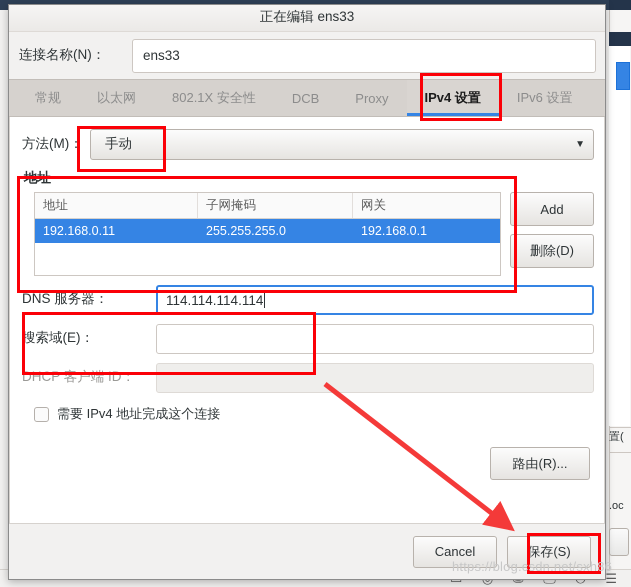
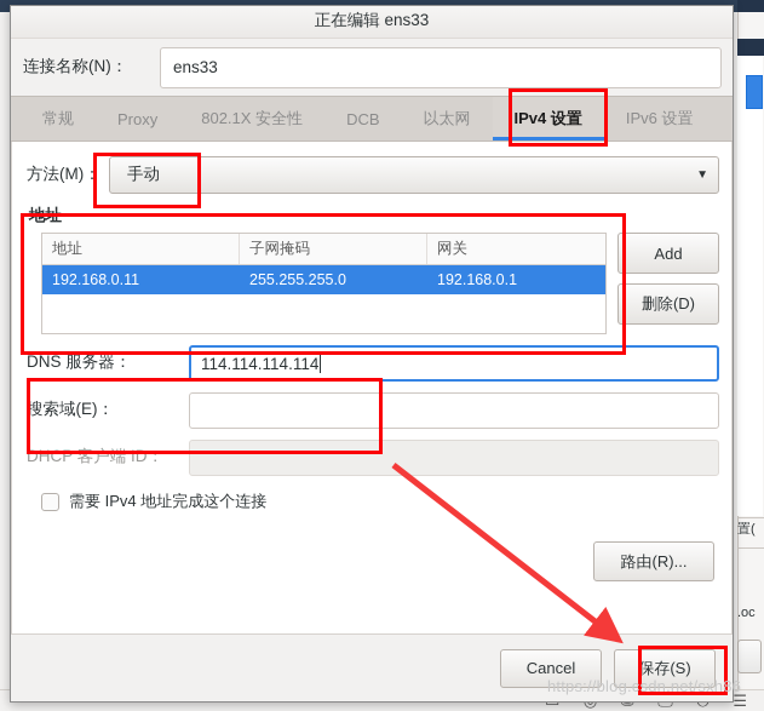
  置(
  .oc
  正在编辑 ens33
  连接名称(N)：
  ens33
  常规
- 以太网
+ Proxy
  802.1X 安全性
  DCB
- Proxy
+ 以太网
  IPv4 设置
  IPv6 设置
  方法(M)：
  手动
  ▼
  地址
  地址
  子网掩码
  网关
  192.168.0.11
  255.255.255.0
  192.168.0.1
  Add
  删除(D)
  DNS 服务器：
  114.114.114.114
  搜索域(E)：
  DHCP 客户端 ID：
  需要 IPv4 地址完成这个连接
  路由(R)...
  Cancel
  保存(S)
  https://blog.csdn.net/sxh86
